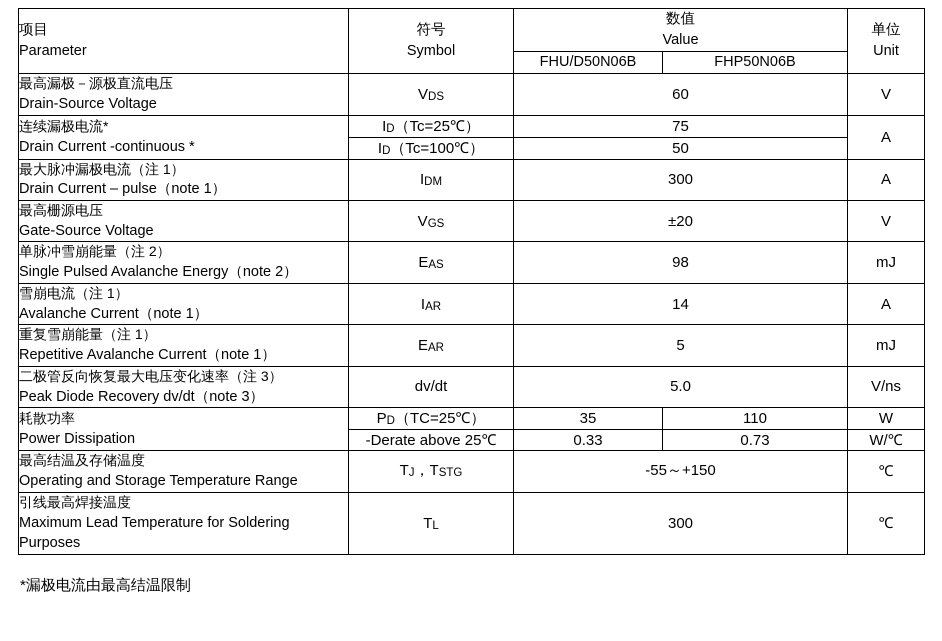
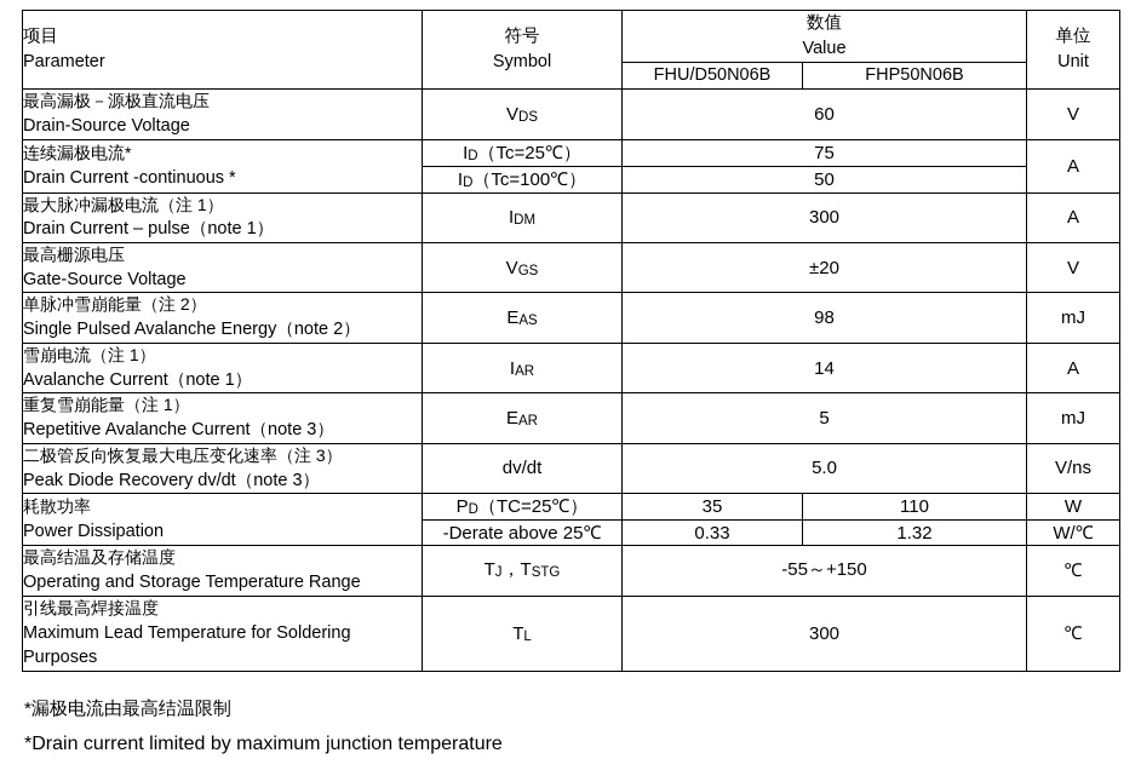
  项目 Parameter	符号 Symbol	数值 Value	单位 Unit
  FHU/D50N06B	FHP50N06B
  最高漏极－源极直流电压 Drain-Source Voltage	VDS	60	V
  连续漏极电流* Drain Current -continuous *	ID（Tc=25℃）	75	A
  ID（Tc=100℃）	50
  最大脉冲漏极电流（注 1） Drain Current – pulse（note 1）	IDM	300	A
  最高栅源电压 Gate-Source Voltage	VGS	±20	V
  单脉冲雪崩能量（注 2） Single Pulsed Avalanche Energy（note 2）	EAS	98	mJ
  雪崩电流（注 1） Avalanche Current（note 1）	IAR	14	A
- 重复雪崩能量（注 1） Repetitive Avalanche Current（note 1）	EAR	5	mJ
+ 重复雪崩能量（注 1） Repetitive Avalanche Current（note 3）	EAR	5	mJ
  二极管反向恢复最大电压变化速率（注 3） Peak Diode Recovery dv/dt（note 3）	dv/dt	5.0	V/ns
  耗散功率 Power Dissipation	PD（TC=25℃）	35	110	W
- -Derate above 25℃	0.33	0.73	W/℃
+ -Derate above 25℃	0.33	1.32	W/℃
  最高结温及存储温度 Operating and Storage Temperature Range	TJ，TSTG	-55～+150	℃
  引线最高焊接温度 Maximum Lead Temperature for Soldering Purposes	TL	300	℃
  *漏极电流由最高结温限制
+ *Drain current limited by maximum junction temperature
